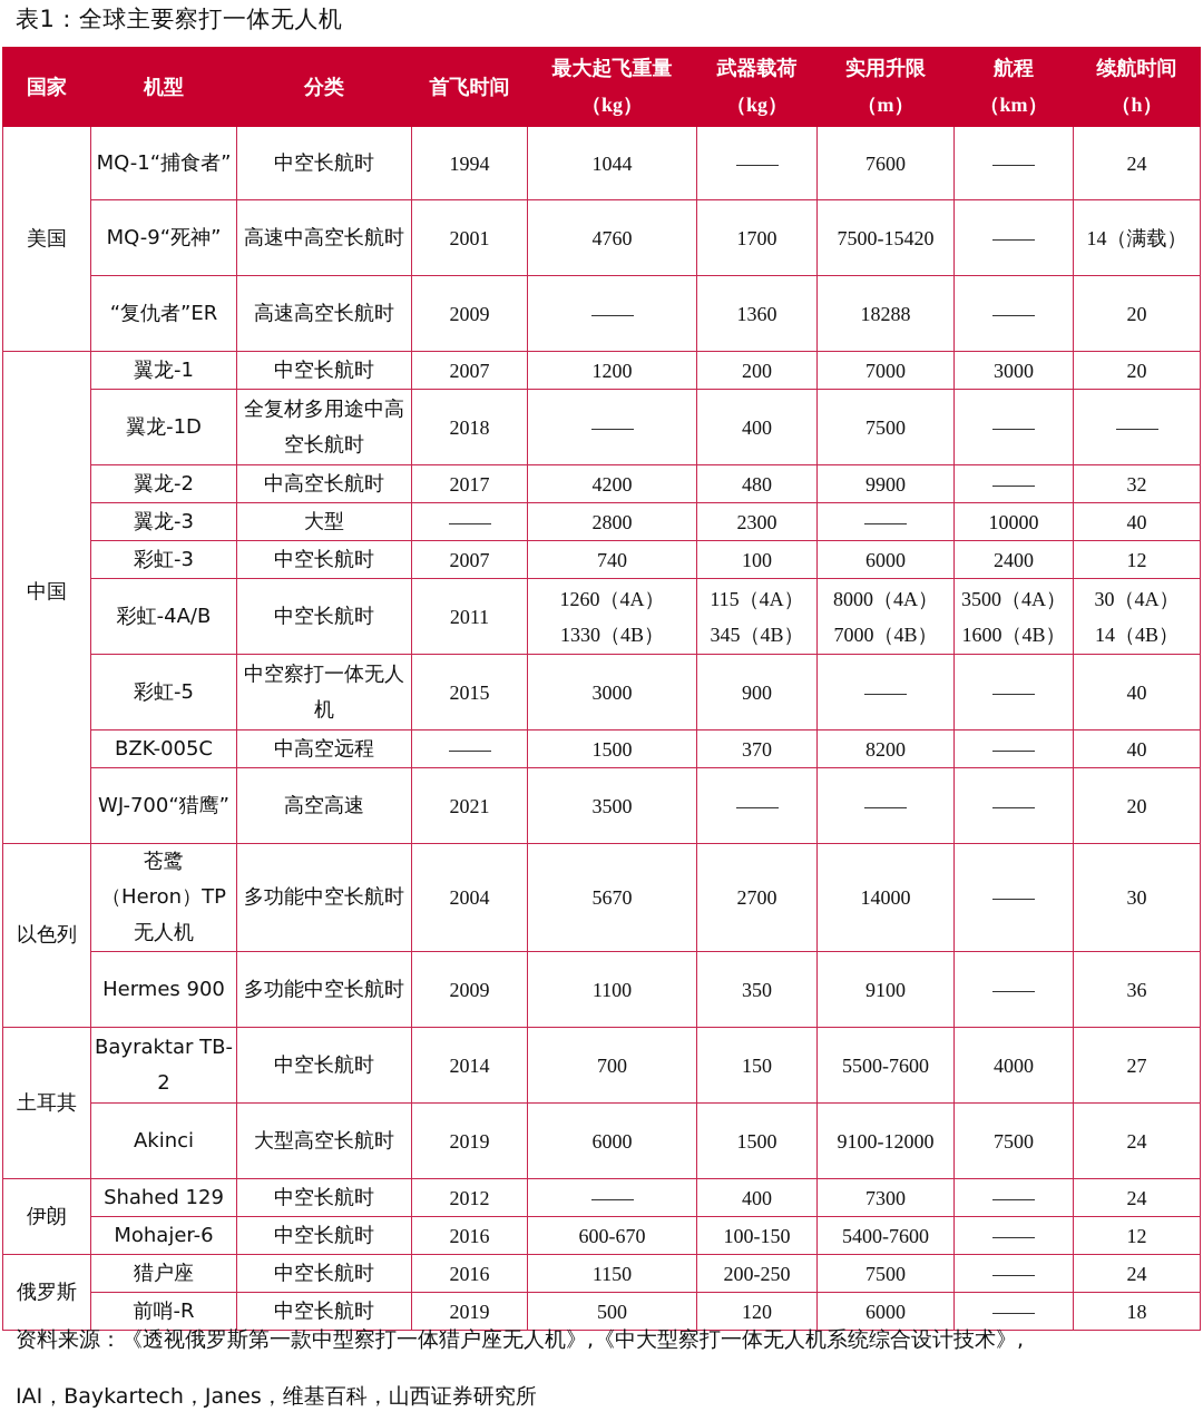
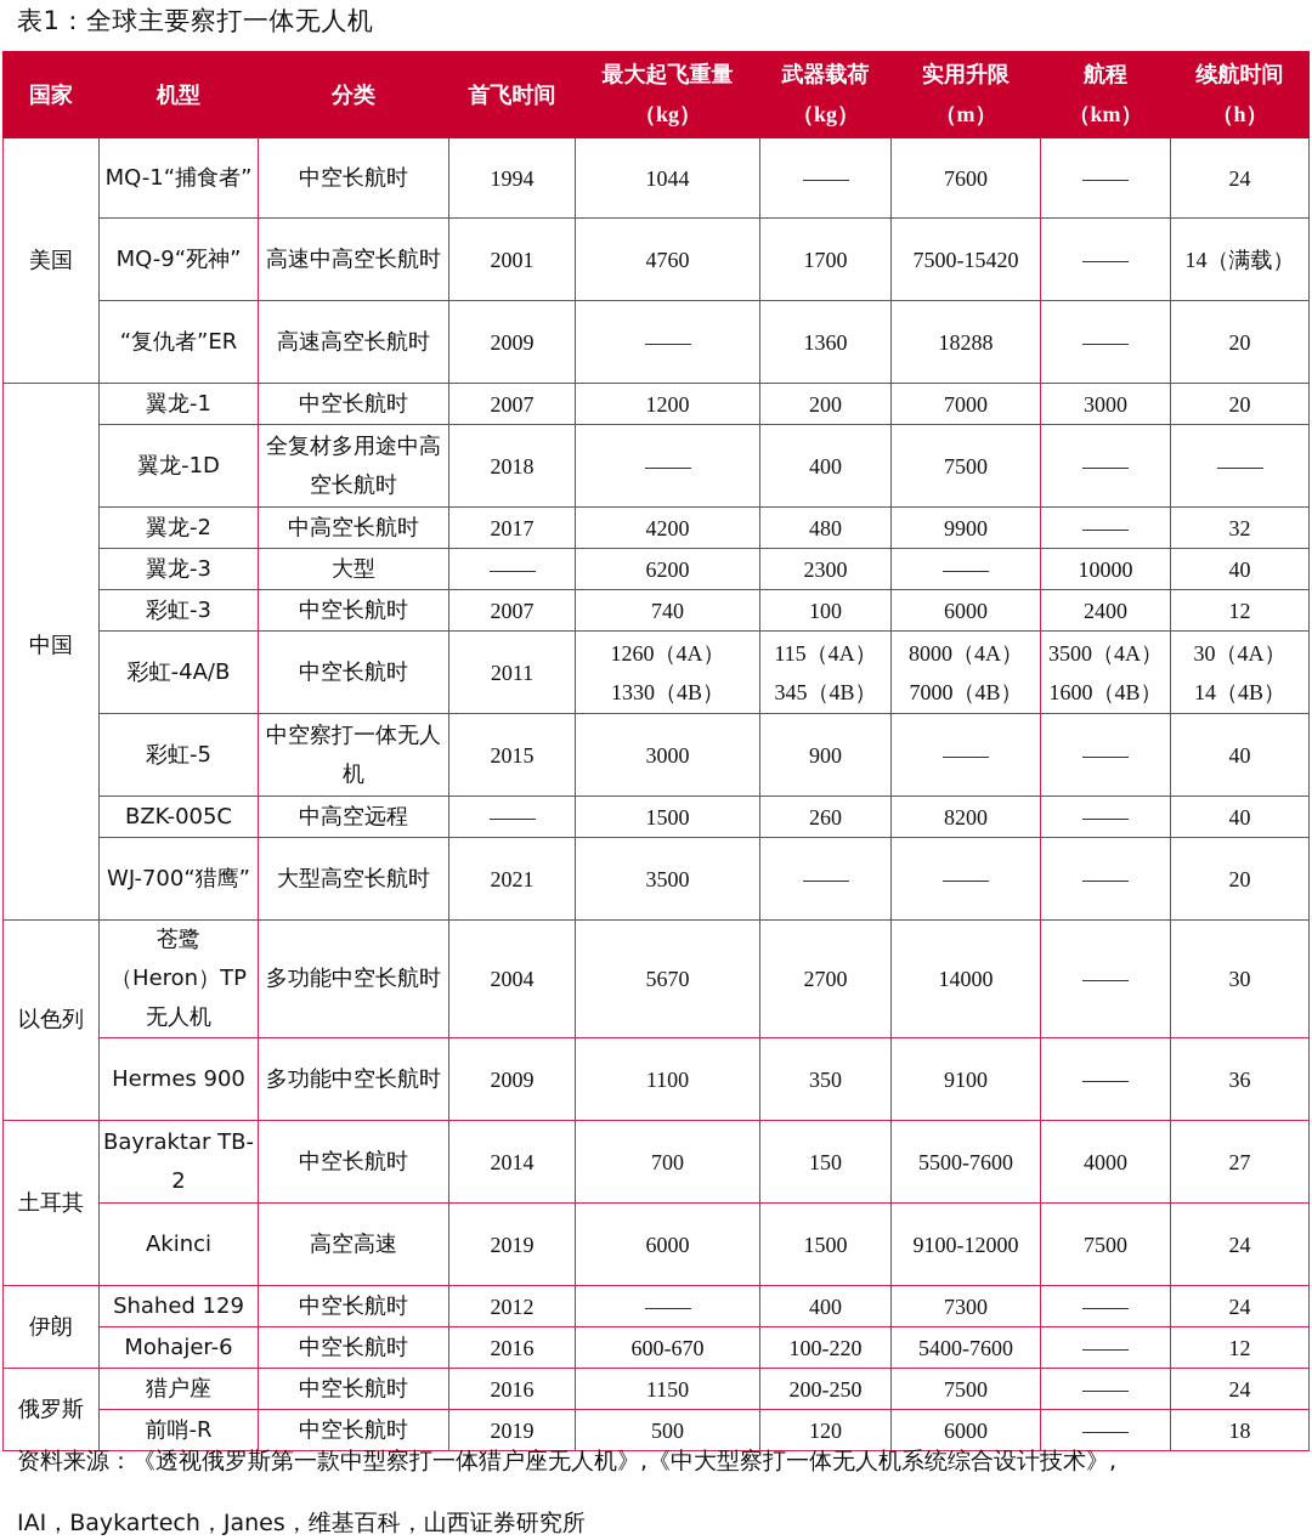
  表1：全球主要察打一体无人机
  国家	机型	分类	首飞时间	最大起飞重量（kg）	武器载荷（kg）	实用升限（m）	航程（km）	续航时间（h）
  美国	MQ-1“捕食者”	中空长航时	1994	1044		7600		24
  MQ-9“死神”	高速中高空长航时	2001	4760	1700	7500-15420		14（满载）
  “复仇者”ER	高速高空长航时	2009		1360	18288		20
  中国	翼龙-1	中空长航时	2007	1200	200	7000	3000	20
  翼龙-1D	全复材多用途中高空长航时	2018		400	7500
  翼龙-2	中高空长航时	2017	4200	480	9900		32
- 翼龙-3	大型		2800	2300		10000	40
+ 翼龙-3	大型		6200	2300		10000	40
  彩虹-3	中空长航时	2007	740	100	6000	2400	12
  彩虹-4A/B	中空长航时	2011	1260（4A）1330（4B）	115（4A）345（4B）	8000（4A）7000（4B）	3500（4A）1600（4B）	30（4A）14（4B）
  彩虹-5	中空察打一体无人机	2015	3000	900			40
- BZK-005C	中高空远程		1500	370	8200		40
+ BZK-005C	中高空远程		1500	260	8200		40
- WJ-700“猎鹰”	高空高速	2021	3500				20
+ WJ-700“猎鹰”	大型高空长航时	2021	3500				20
  以色列	苍鹭（Heron）TP 无人机	多功能中空长航时	2004	5670	2700	14000		30
  Hermes 900	多功能中空长航时	2009	1100	350	9100		36
  土耳其	Bayraktar TB-2	中空长航时	2014	700	150	5500-7600	4000	27
- Akinci	大型高空长航时	2019	6000	1500	9100-12000	7500	24
+ Akinci	高空高速	2019	6000	1500	9100-12000	7500	24
  伊朗	Shahed 129	中空长航时	2012		400	7300		24
- Mohajer-6	中空长航时	2016	600-670	100-150	5400-7600		12
+ Mohajer-6	中空长航时	2016	600-670	100-220	5400-7600		12
  俄罗斯	猎户座	中空长航时	2016	1150	200-250	7500		24
  前哨-R	中空长航时	2019	500	120	6000		18
  资料来源：《透视俄罗斯第一款中型察打一体猎户座无人机》,《中大型察打一体无人机系统综合设计技术》,
  IAI，Baykartech，Janes，维基百科，山西证券研究所
